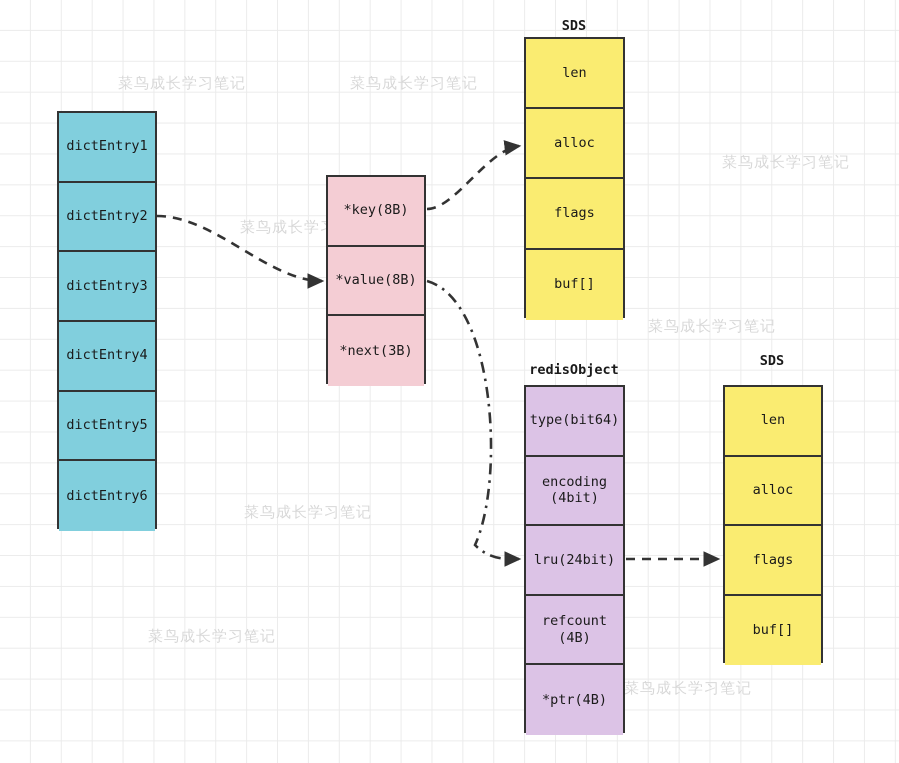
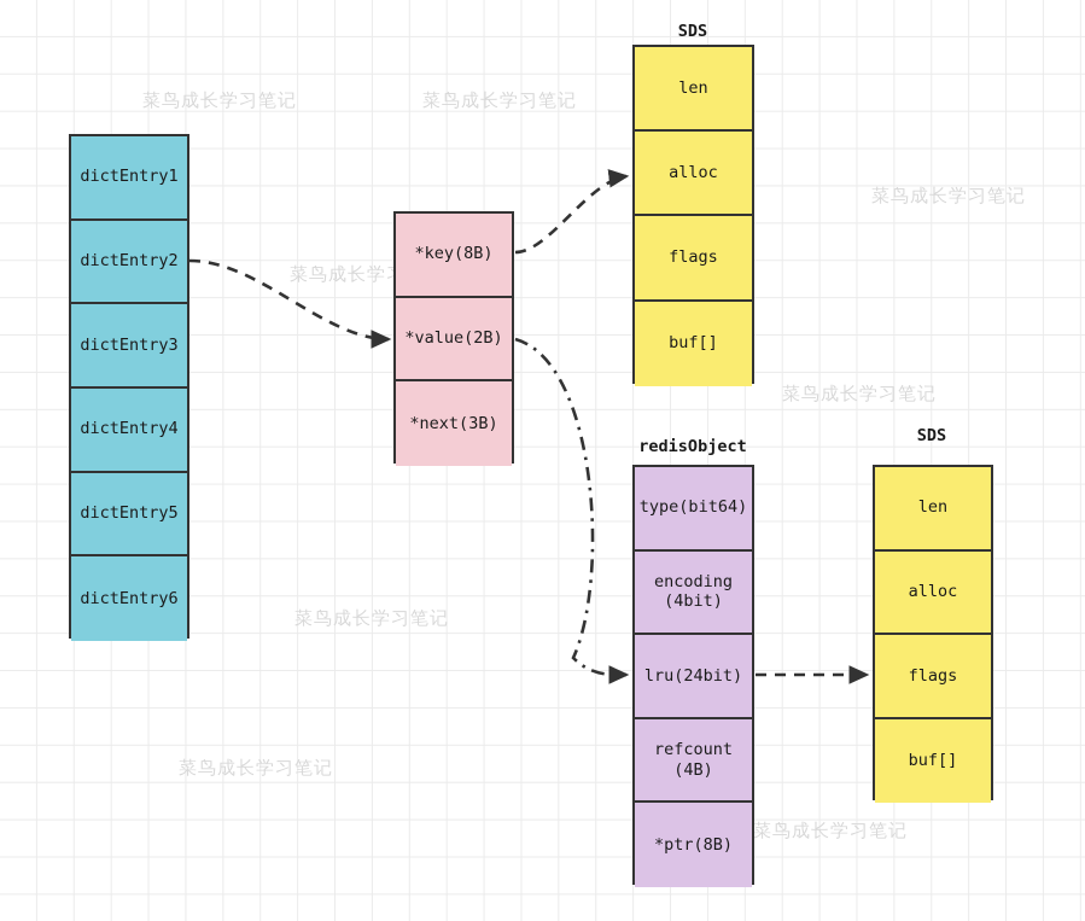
  菜鸟成长学习笔记
  菜鸟成长学习笔记
  菜鸟成长学习笔记
  菜鸟成长学习笔记
  菜鸟成长学习笔记
  菜鸟成长学习笔记
  菜鸟成长学习笔记
  dictEntry1
  dictEntry2
  dictEntry3
  dictEntry4
  dictEntry5
  dictEntry6
  *key(8B)
- *value(8B)
+ *value(2B)
  *next(3B)
  SDS
  len
  alloc
  flags
  buf[]
  redisObject
  type(bit64)
  encoding
  (4bit)
  lru(24bit)
  refcount
  (4B)
- *ptr(4B)
+ *ptr(8B)
  SDS
  len
  alloc
  flags
  buf[]
